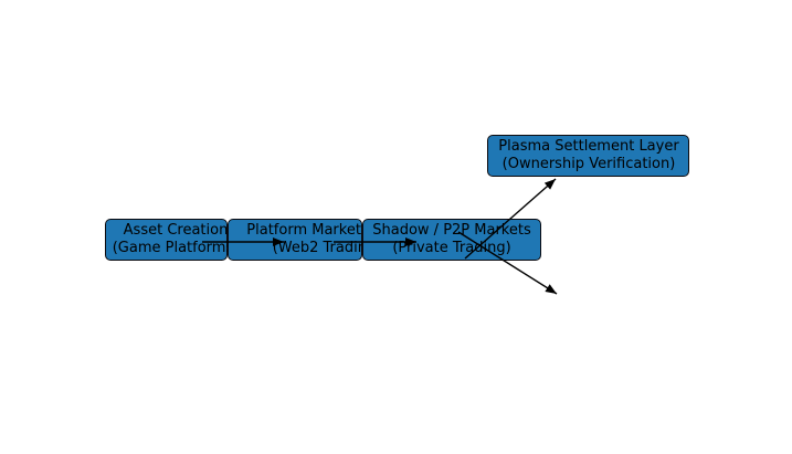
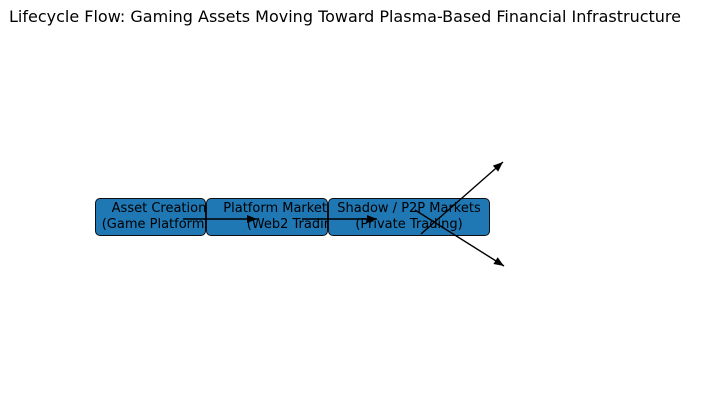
+ Lifecycle Flow: Gaming Assets Moving Toward Plasma-Based Financial Infrastructure
  Asset Creation
  (Game Platform
  Platform Market
  (Web2 Tradi
  Shadow / P2P Markets
  (Private Tradng)
- Plasma Settlement Layer
- (Ownership Verification)
